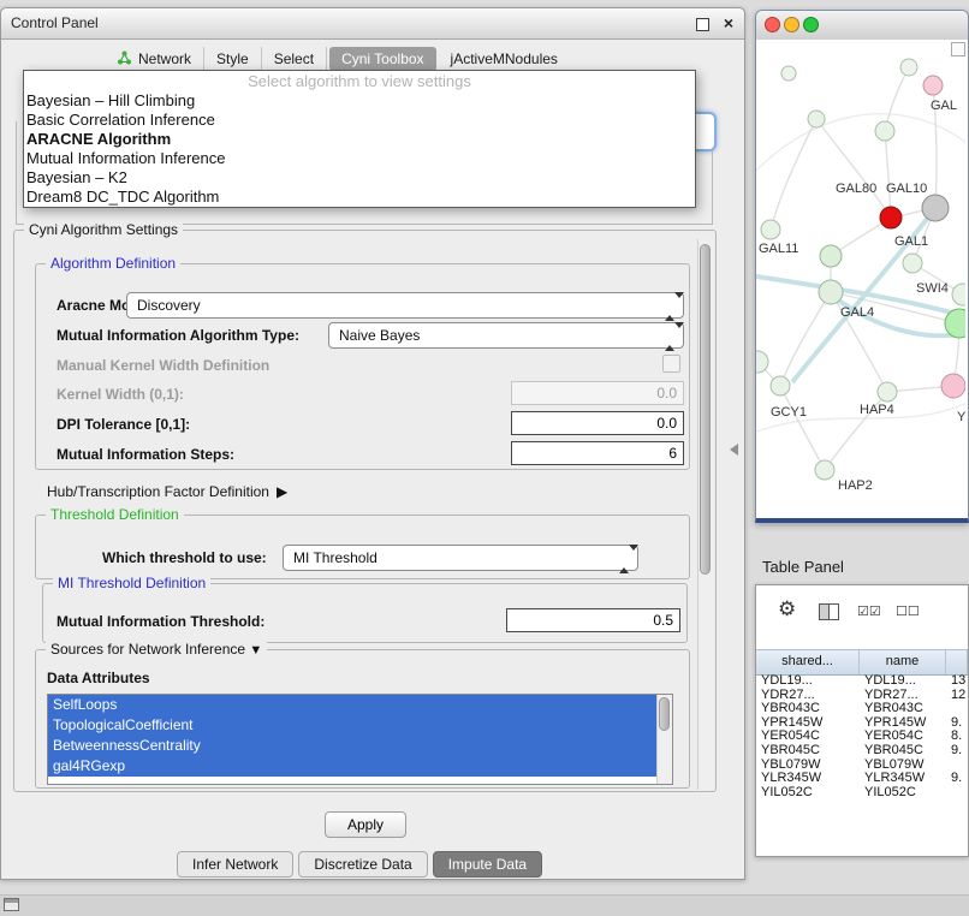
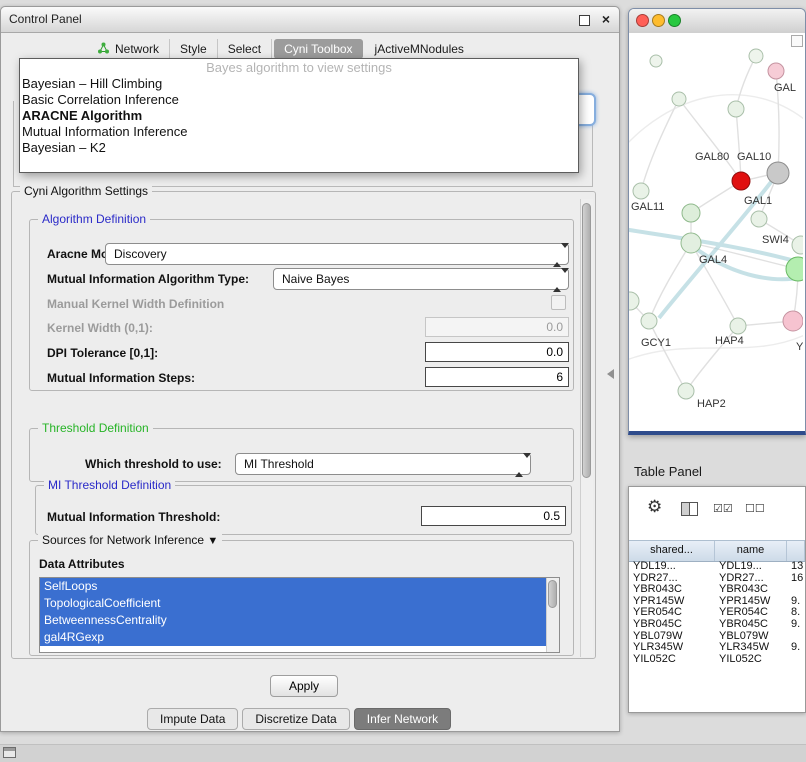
  Control Panel
  ×
  Network
  Style
  Select
  Cyni Toolbox
  jActiveMNodules
- Select algorithm to view settings
+ Bayes algorithm to view settings
  Bayesian – Hill Climbing
  Basic Correlation Inference
  ARACNE Algorithm
  Mutual Information Inference
  Bayesian – K2
- Dream8 DC_TDC Algorithm
  Cyni Algorithm Settings
  Algorithm Definition
  Discovery
  Mutual Information Algorithm Type:
  Naive Bayes
  Manual Kernel Width Definition
  Kernel Width (0,1):
  0.0
  DPI Tolerance [0,1]:
  0.0
  Mutual Information Steps:
  6
- Hub/Transcription Factor Definition
- ▶
  Threshold Definition
  Which threshold to use:
  MI Threshold
  MI Threshold Definition
  Mutual Information Threshold:
  0.5
  Sources for Network Inference ▼
  Data Attributes
  SelfLoops
  TopologicalCoefficient
  BetweennessCentrality
  gal4RGexp
  Apply
- Infer Network
+ Impute Data
  Discretize Data
- Impute Data
+ Infer Network
  GAL
  GAL80
  GAL10
  GAL11
  GAL1
  SWI4
  GAL4
  GCY1
  HAP4
  HAP2
  Y
  Table Panel
  ⚙
  ☑☑
  ☐☐
  shared...
  name
  YDL19...
  YDL19...
  13
  YDR27...
  YDR27...
- 12
+ 16
  YBR043C
  YBR043C
  YPR145W
  YPR145W
  9.
  YER054C
  YER054C
  8.
  YBR045C
  YBR045C
  9.
  YBL079W
  YBL079W
  YLR345W
  YLR345W
  9.
  YIL052C
  YIL052C
